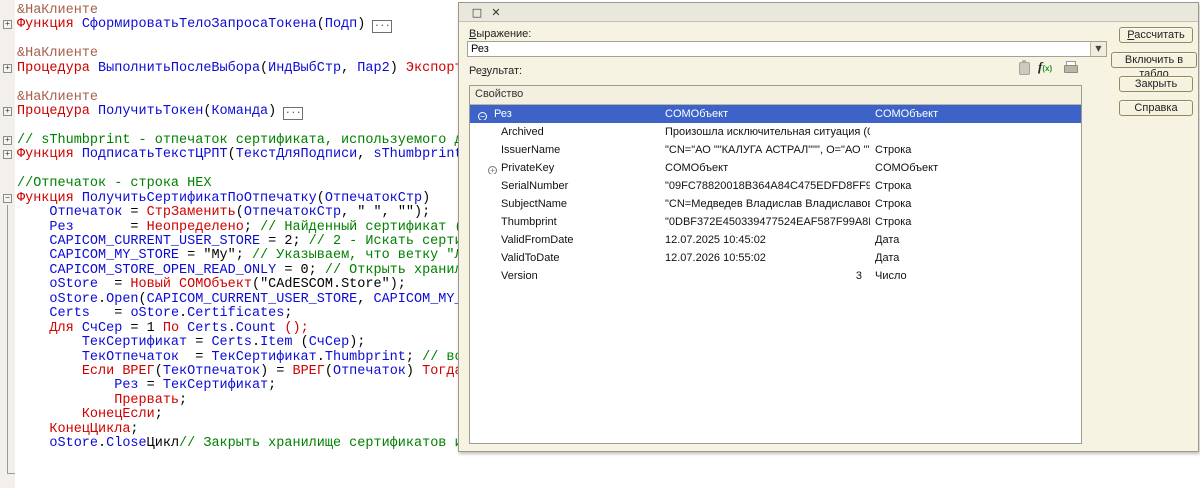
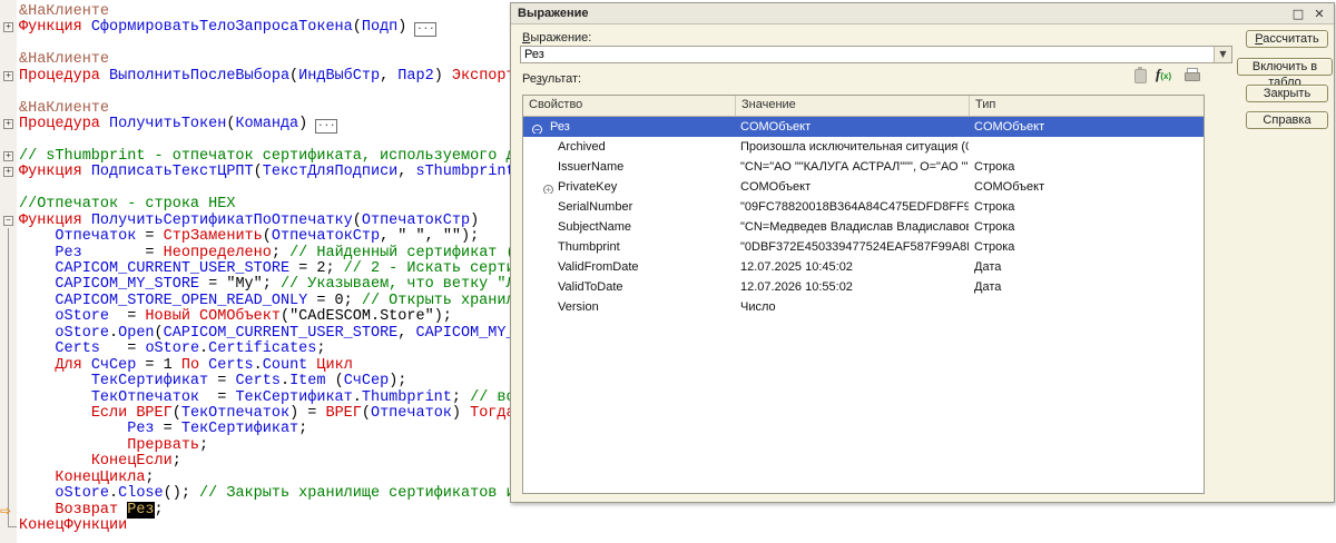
  &НаКлиенте
  +
  Функция СформироватьТелоЗапросаТокена(Подп) ...
  &НаКлиенте
  +
  Процедура ВыполнитьПослеВыбора(ИндВыбСтр, Пар2) Экспор
  &НаКлиенте
  +
  Процедура ПолучитьТокен(Команда) ...
  +
  // sThumbprint - отпечаток сертификата, используемого
  +
  Функция ПодписатьТекстЦРПТ(ТекстДляПодписи, sThumbprin
  //Отпечаток - строка HEX
  −
  Функция ПолучитьСертификатПоОтпечатку(ОтпечатокСтр)
  Отпечаток = СтрЗаменить(ОтпечатокСтр, " ", "");
  Рез = Неопределено; // Найденный сертификат
  CAPICOM_CURRENT_USER_STORE = 2; // 2 - Искать серт
  CAPICOM_MY_STORE = "My"; // Указываем, что ветку "
  CAPICOM_STORE_OPEN_READ_ONLY = 0; // Открыть храни
  oStore = Новый COMОбъект("CAdESCOM.Store");
  oStore.Open(CAPICOM_CURRENT_USER_STORE, CAPICOM_MY
  Certs = oStore.Certificates;
- Для СчСер = 1 По Certs.Count ();
+ Для СчСер = 1 По Certs.Count Цикл
  ТекСертификат = Certs.Item (СчСер);
  ТекОтпечаток = ТекСертификат.Thumbprint; // в
  Если ВРЕГ(ТекОтпечаток) = ВРЕГ(Отпечаток) Тогд
  Рез = ТекСертификат;
  Прервать;
  КонецЕсли;
  КонецЦикла;
- oStore.CloseЦикл// Закрыть хранилище сертификатов
+ oStore.Close(); // Закрыть хранилище сертификатов
+ ⇨
+ Возврат Рез;
+ КонецФункции
+ Выражение
  □
  ✕
  Выражение:
  Рез
  ▼
  Результат:
  f(x)
  Свойство
+ Значение
+ Тип
  −
  Рез
  COMОбъект
  COMОбъект
  Archived
  Произошла исключительная ситуация (
  IssuerName
  "CN="АО ""КАЛУГА АСТРАЛ""", О="АО ""
  Строка
  +
  PrivateKey
  COMОбъект
  COMОбъект
  SerialNumber
  "09FC78820018B364A84C475EDFD8FF9
  Строка
  SubjectName
  "CN=Медведев Владислав Владиславо
  Строка
  Thumbprint
  "0DBF372E450339477524EAF587F99A8
  Строка
  ValidFromDate
  12.07.2025 10:45:02
  Дата
  ValidToDate
  12.07.2026 10:55:02
  Дата
  Version
- 3
  Число
  Рассчитать
  Включить в табло
  Закрыть
  Справка
